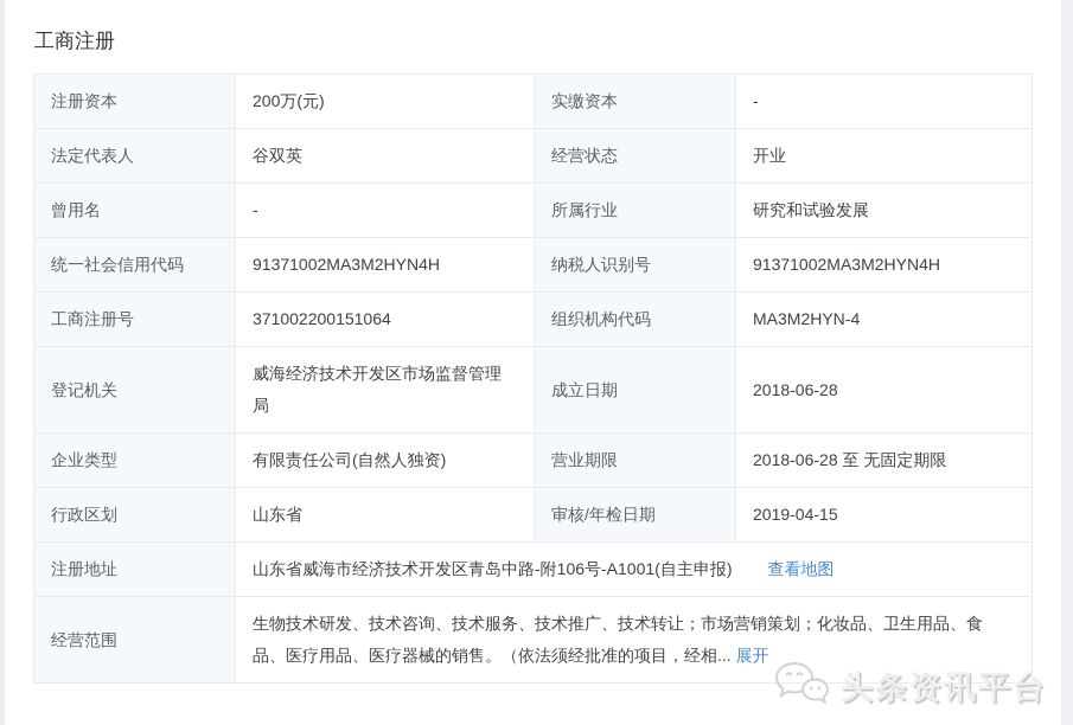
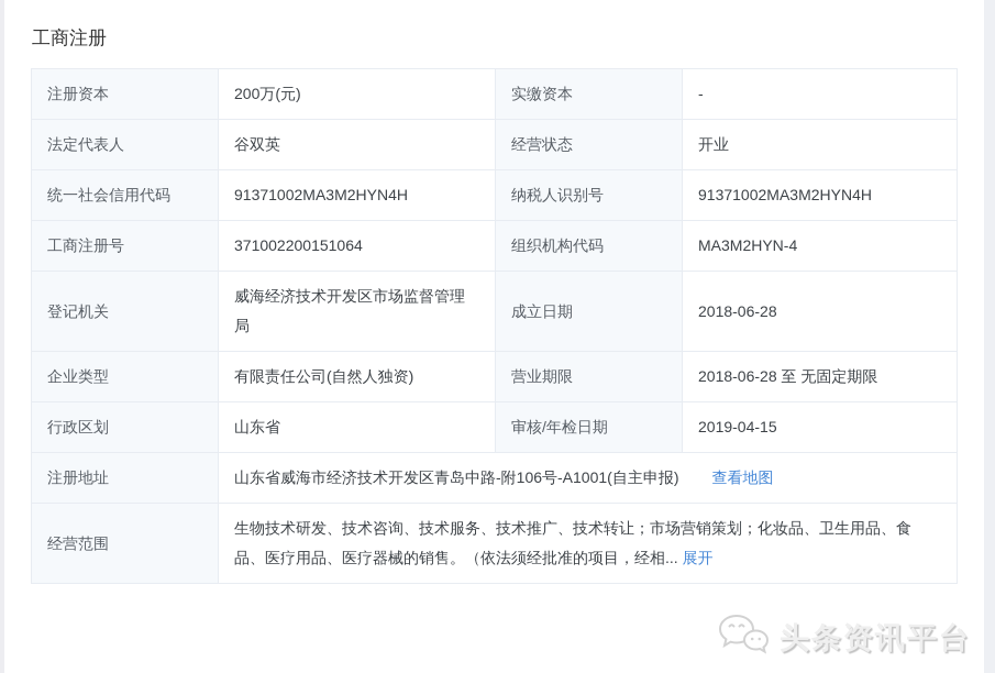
  工商注册
  注册资本	200万(元)	实缴资本	-
  法定代表人	谷双英	经营状态	开业
- 曾用名	-	所属行业	研究和试验发展
  统一社会信用代码	91371002MA3M2HYN4H	纳税人识别号	91371002MA3M2HYN4H
  工商注册号	371002200151064	组织机构代码	MA3M2HYN-4
  登记机关	威海经济技术开发区市场监督管理局	成立日期	2018-06-28
  企业类型	有限责任公司(自然人独资)	营业期限	2018-06-28 至 无固定期限
  行政区划	山东省	审核/年检日期	2019-04-15
  注册地址	山东省威海市经济技术开发区青岛中路-附106号-A1001(自主申报) 查看地图
  经营范围	生物技术研发、技术咨询、技术服务、技术推广、技术转让；市场营销策划；化妆品、卫生用品、食品、医疗用品、医疗器械的销售。（依法须经批准的项目，经相... 展开
  头条资讯平台
